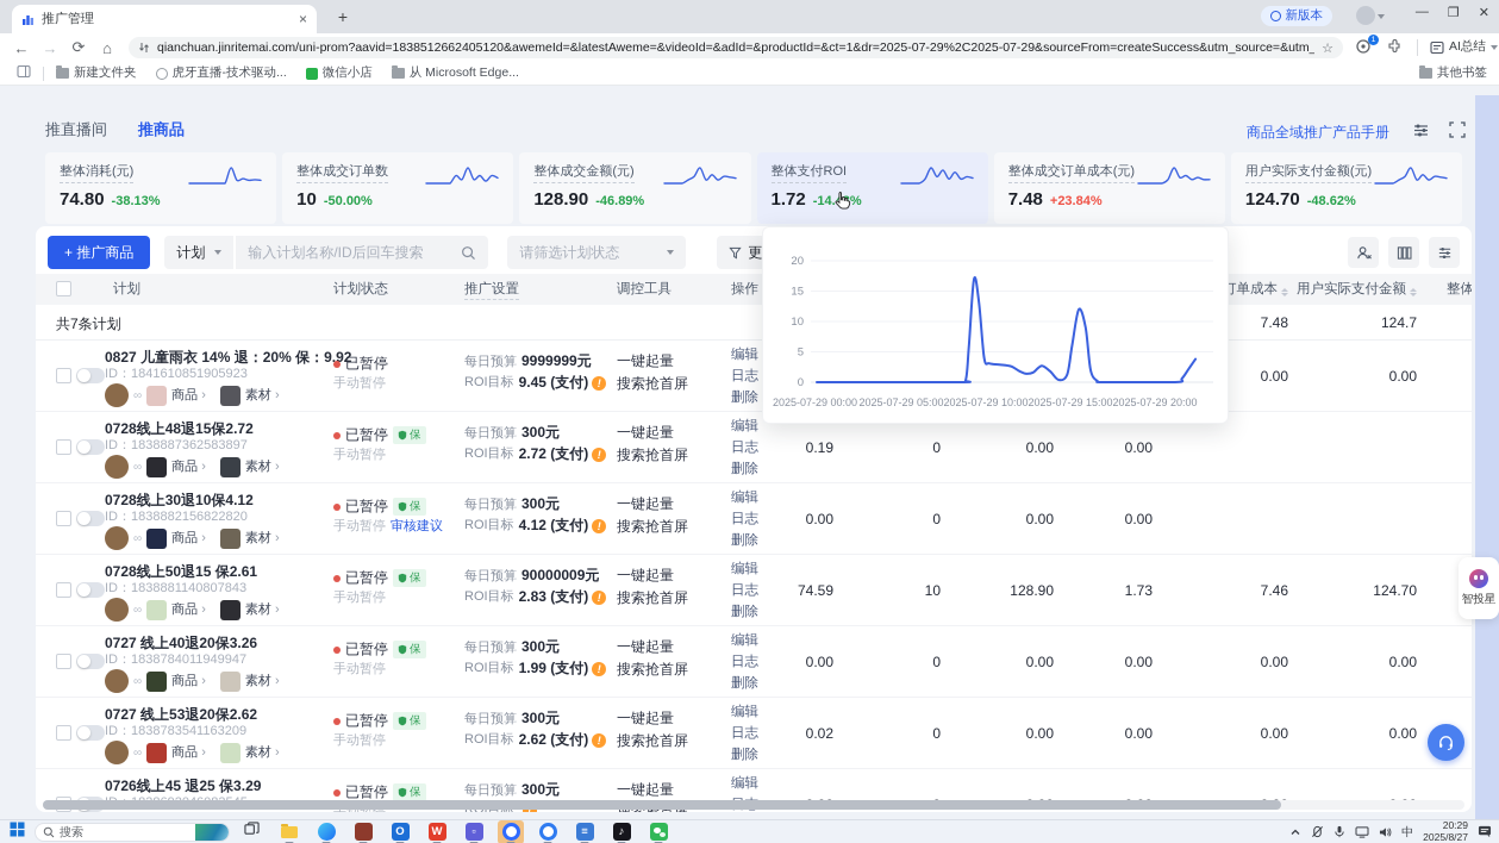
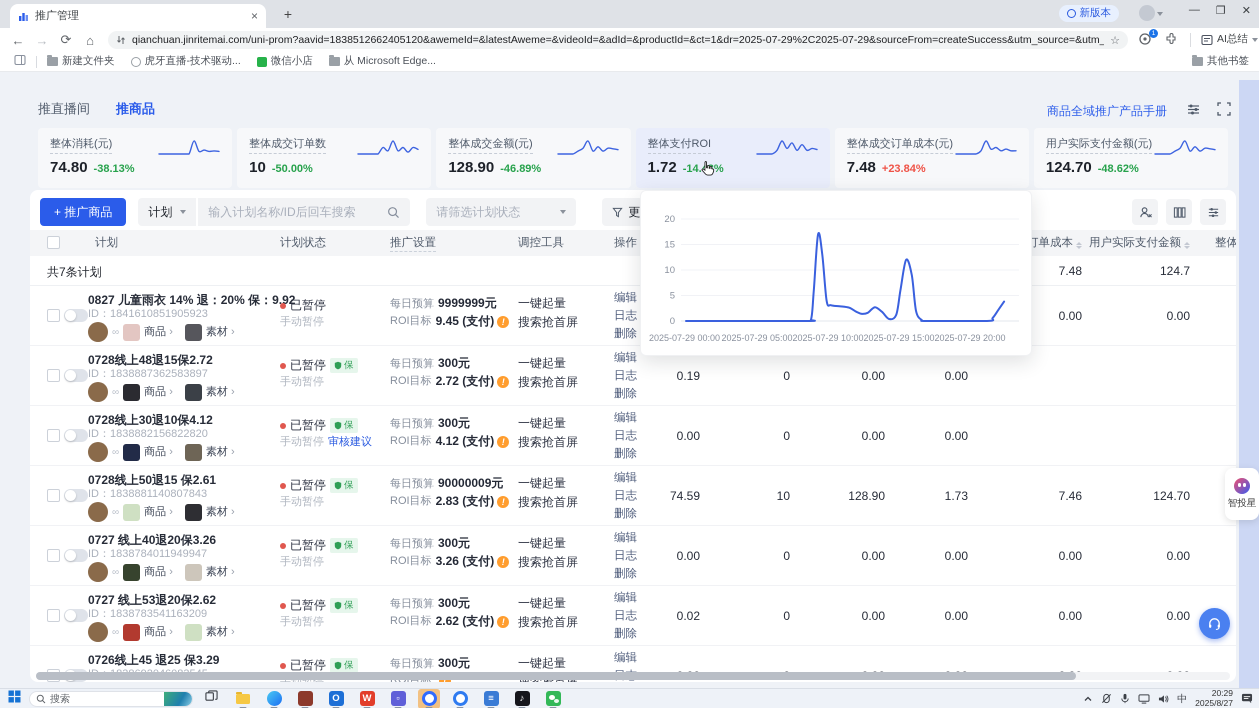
  推广管理
  ×
  +
  新版本
  —
  ❐
  ✕
  ←
  →
  ⟳
  ⌂
  qianchuan.jinritemai.com/uni-prom?aavid=1838512662405120&awemeId=&latestAweme=&videoId=&adId=&productId=&ct=1&dr=2025-07-29%2C2025-07-29&sourceFrom=createSuccess&utm_source=&utm_
  ☆
  AI总结
  新建文件夹
  虎牙直播-技术驱动...
  微信小店
  从 Microsoft Edge...
  其他书签
  推直播间
  推商品
  商品全域推广产品手册
  整体消耗(元)
  74.80
  -38.13%
  整体成交订单数
  10
  -50.00%
  整体成交金额(元)
  128.90
  -46.89%
  整体支付ROI
  1.72
  -14.%
  整体成交订单成本(元)
  7.48
  +23.84%
  用户实际支付金额(元)
  124.70
  -48.62%
  + 推广商品
  计划
  输入计划名称/ID后回车搜索
  请筛选计划状态
  计划
  计划状态
  推广设置
  调控工具
  操作
  订单成本
  用户实际支付金额
  整体
  共7条计划
  7.48
  124.7
  0827 儿童雨衣 14% 退：20% 保：9.92
  ID：1841610851905923
  ∞
  商品 ›
  素材 ›
  已暂停
  手动暂停
  每日预算 9999999元
  ROI目标
  9.45 (支付)
  !
  一键起量
  搜索抢首屏
  编辑
  日志
  删除
  0.00
  0.00
  0728线上48退15保2.72
  ID：1838887362583897
  ∞
  商品 ›
  素材 ›
  已暂停
  保
  手动暂停
  每日预算 300元
  ROI目标
  2.72 (支付)
  !
  一键起量
  搜索抢首屏
  编辑
  日志
  删除
  0.19
  0
  0.00
  0.00
  0728线上30退10保4.12
  ID：1838882156822820
  ∞
  商品 ›
  素材 ›
  已暂停
  保
  手动暂停 审核建议
  每日预算 300元
  ROI目标
  4.12 (支付)
  !
  一键起量
  搜索抢首屏
  编辑
  日志
  删除
  0.00
  0
  0.00
  0.00
  0728线上50退15 保2.61
  ID：1838881140807843
  ∞
  商品 ›
  素材 ›
  已暂停
  保
  手动暂停
  每日预算 90000009元
  ROI目标
  2.83 (支付)
  !
  一键起量
  搜索抢首屏
  编辑
  日志
  删除
  74.59
  10
  128.90
  1.73
  7.46
  124.70
  0727 线上40退20保3.26
  ID：1838784011949947
  ∞
  商品 ›
  素材 ›
  已暂停
  保
  手动暂停
  每日预算 300元
  ROI目标
- 1.99 (支付)
+ 3.26 (支付)
  !
  一键起量
  搜索抢首屏
  编辑
  日志
  删除
  0.00
  0
  0.00
  0.00
  0.00
  0.00
  0727 线上53退20保2.62
  ID：1838783541163209
  ∞
  商品 ›
  素材 ›
  已暂停
  保
  手动暂停
  每日预算 300元
  ROI目标
  2.62 (支付)
  !
  一键起量
  搜索抢首屏
  编辑
  日志
  删除
  0.02
  0
  0.00
  0.00
  0.00
  0.00
  0726线上45 退25 保3.29
  已暂停
  保
  每日预算 300元
  ROI目标
  !
  一键起量
  编辑
  0
  5
  10
  15
  20
  2025-07-29 00:00
  2025-07-29 05:00
  2025-07-29 10:00
  2025-07-29 15:00
  2025-07-29 20:00
  智投星
  搜索
  O
  W
  ▫
  ≡
  ♪
  中
  20:29
  2025/8/27
